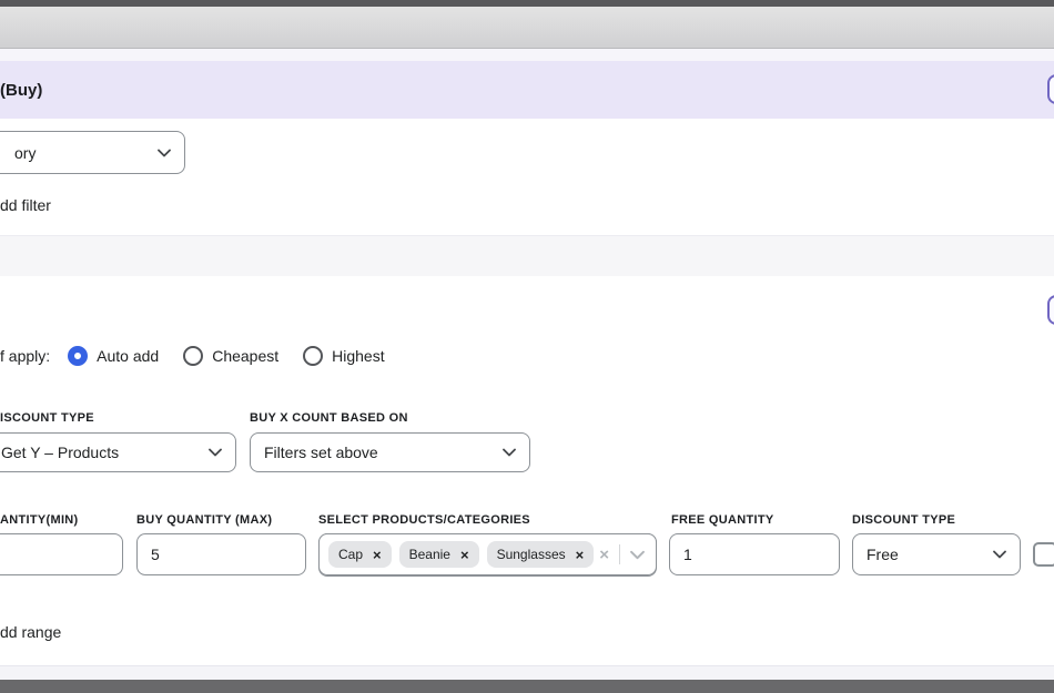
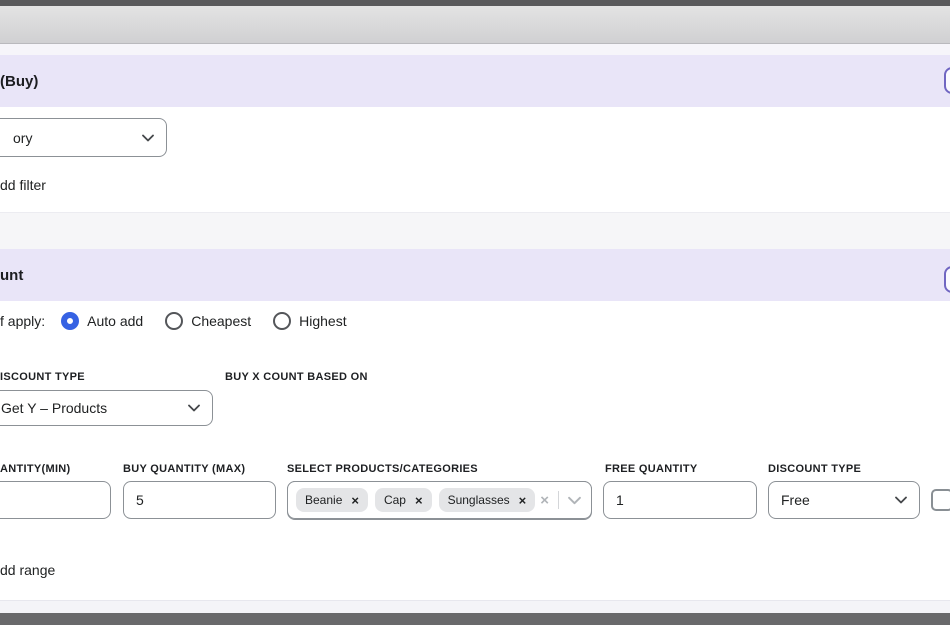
  (Buy)
  ory
  dd filter
+ unt
  f apply:
  Auto add
  Cheapest
  Highest
  ISCOUNT TYPE
  BUY X COUNT BASED ON
  Get Y – Products
- Filters set above
  ANTITY(MIN)
  BUY QUANTITY (MAX)
  SELECT PRODUCTS/CATEGORIES
  FREE QUANTITY
  DISCOUNT TYPE
  5
- Cap
+ Beanie
  ×
- Beanie
+ Cap
  ×
  Sunglasses
  ×
  ×
  1
  Free
  dd range
